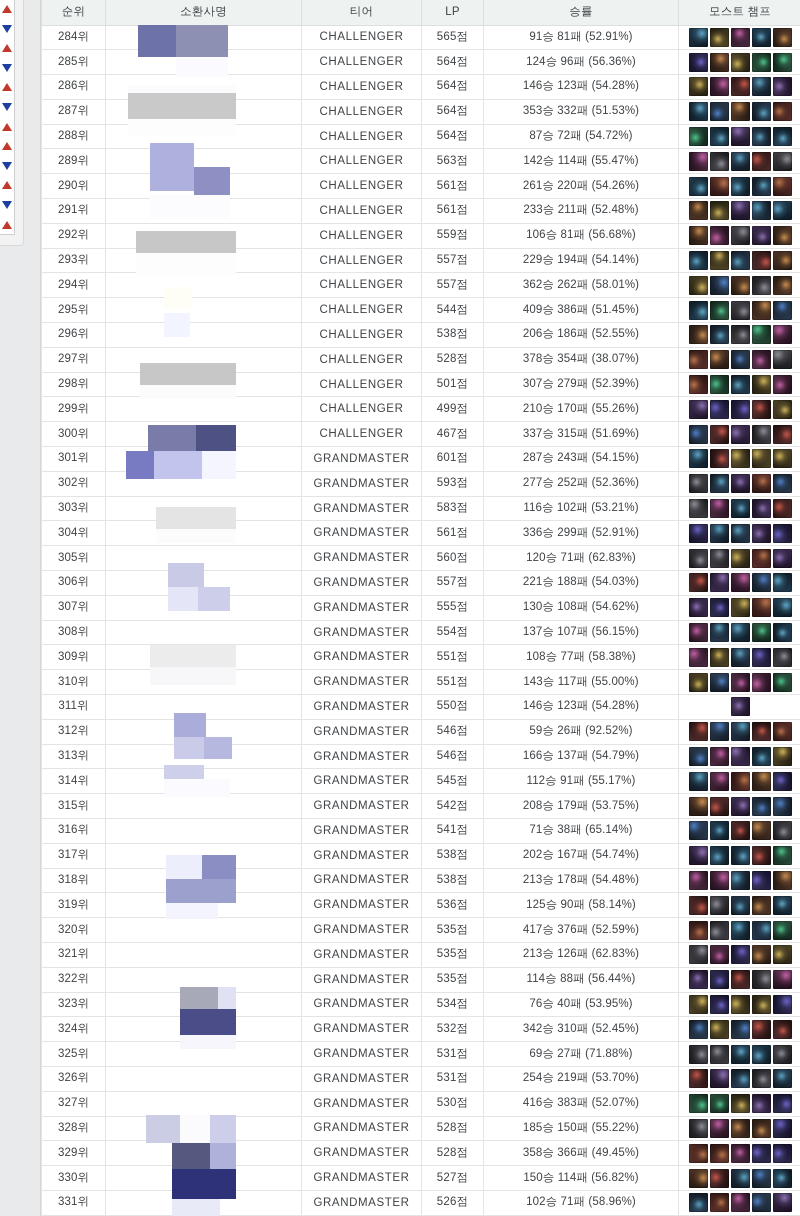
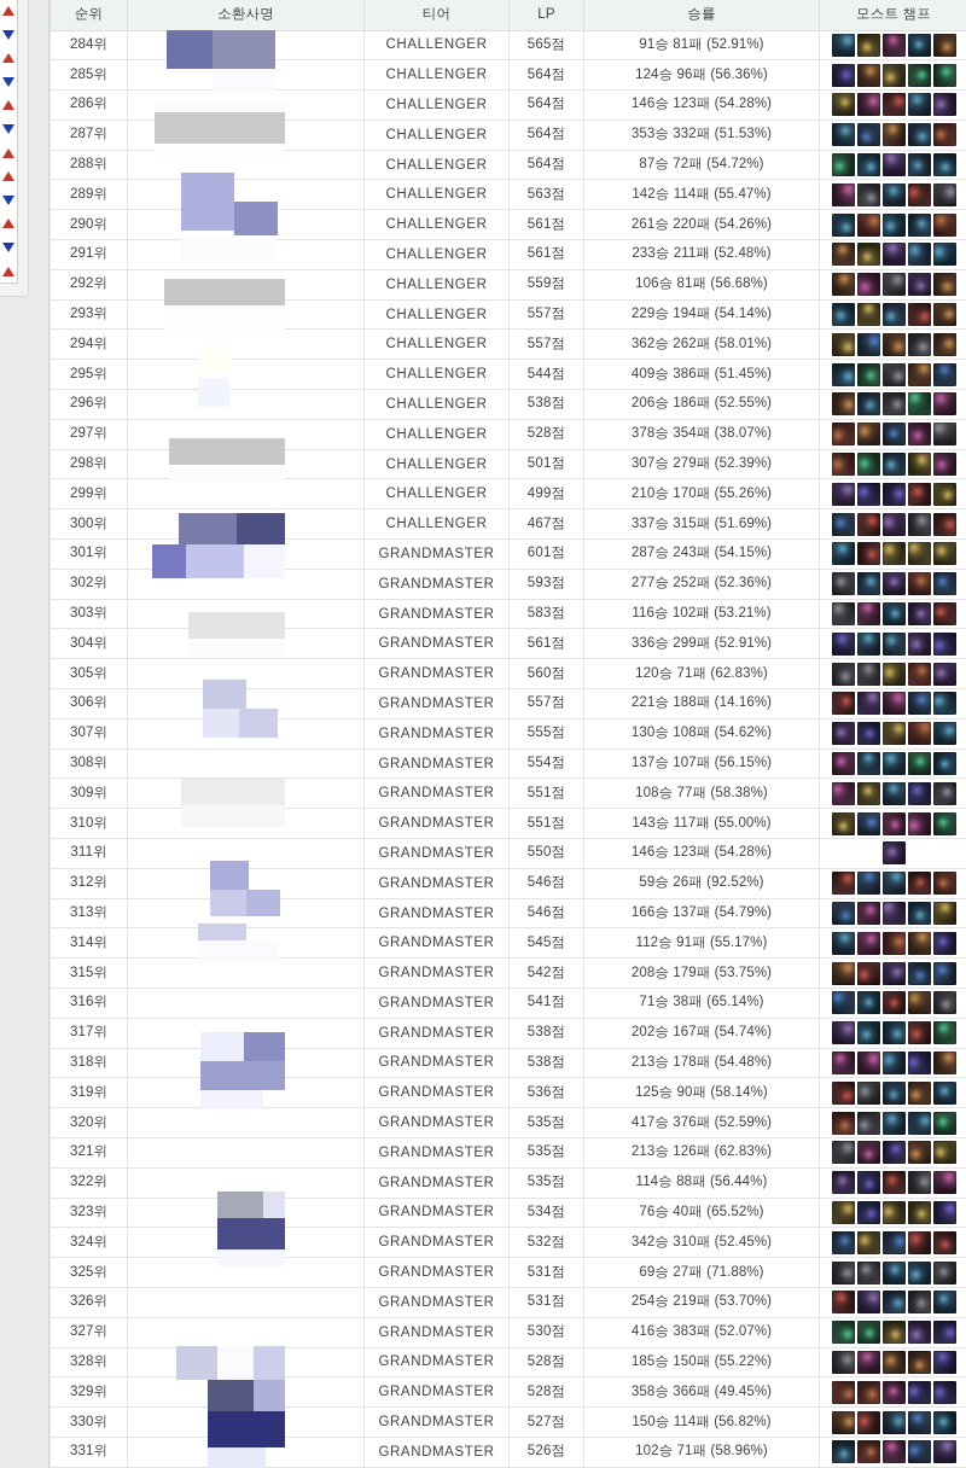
  순위	소환사명	티어	LP	승률	모스트 챔프
  284위		CHALLENGER	565점	91승 81패 (52.91%)
  285위		CHALLENGER	564점	124승 96패 (56.36%)
  286위		CHALLENGER	564점	146승 123패 (54.28%)
  287위		CHALLENGER	564점	353승 332패 (51.53%)
  288위		CHALLENGER	564점	87승 72패 (54.72%)
  289위		CHALLENGER	563점	142승 114패 (55.47%)
  290위		CHALLENGER	561점	261승 220패 (54.26%)
  291위		CHALLENGER	561점	233승 211패 (52.48%)
  292위		CHALLENGER	559점	106승 81패 (56.68%)
  293위		CHALLENGER	557점	229승 194패 (54.14%)
  294위		CHALLENGER	557점	362승 262패 (58.01%)
  295위		CHALLENGER	544점	409승 386패 (51.45%)
  296위		CHALLENGER	538점	206승 186패 (52.55%)
  297위		CHALLENGER	528점	378승 354패 (38.07%)
  298위		CHALLENGER	501점	307승 279패 (52.39%)
  299위		CHALLENGER	499점	210승 170패 (55.26%)
  300위		CHALLENGER	467점	337승 315패 (51.69%)
  301위		GRANDMASTER	601점	287승 243패 (54.15%)
  302위		GRANDMASTER	593점	277승 252패 (52.36%)
  303위		GRANDMASTER	583점	116승 102패 (53.21%)
  304위		GRANDMASTER	561점	336승 299패 (52.91%)
  305위		GRANDMASTER	560점	120승 71패 (62.83%)
- 306위		GRANDMASTER	557점	221승 188패 (54.03%)
+ 306위		GRANDMASTER	557점	221승 188패 (14.16%)
  307위		GRANDMASTER	555점	130승 108패 (54.62%)
  308위		GRANDMASTER	554점	137승 107패 (56.15%)
  309위		GRANDMASTER	551점	108승 77패 (58.38%)
  310위		GRANDMASTER	551점	143승 117패 (55.00%)
  311위		GRANDMASTER	550점	146승 123패 (54.28%)
  312위		GRANDMASTER	546점	59승 26패 (92.52%)
  313위		GRANDMASTER	546점	166승 137패 (54.79%)
  314위		GRANDMASTER	545점	112승 91패 (55.17%)
  315위		GRANDMASTER	542점	208승 179패 (53.75%)
  316위		GRANDMASTER	541점	71승 38패 (65.14%)
  317위		GRANDMASTER	538점	202승 167패 (54.74%)
  318위		GRANDMASTER	538점	213승 178패 (54.48%)
  319위		GRANDMASTER	536점	125승 90패 (58.14%)
  320위		GRANDMASTER	535점	417승 376패 (52.59%)
  321위		GRANDMASTER	535점	213승 126패 (62.83%)
  322위		GRANDMASTER	535점	114승 88패 (56.44%)
- 323위		GRANDMASTER	534점	76승 40패 (53.95%)
+ 323위		GRANDMASTER	534점	76승 40패 (65.52%)
  324위		GRANDMASTER	532점	342승 310패 (52.45%)
  325위		GRANDMASTER	531점	69승 27패 (71.88%)
  326위		GRANDMASTER	531점	254승 219패 (53.70%)
  327위		GRANDMASTER	530점	416승 383패 (52.07%)
  328위		GRANDMASTER	528점	185승 150패 (55.22%)
  329위		GRANDMASTER	528점	358승 366패 (49.45%)
  330위		GRANDMASTER	527점	150승 114패 (56.82%)
  331위		GRANDMASTER	526점	102승 71패 (58.96%)
